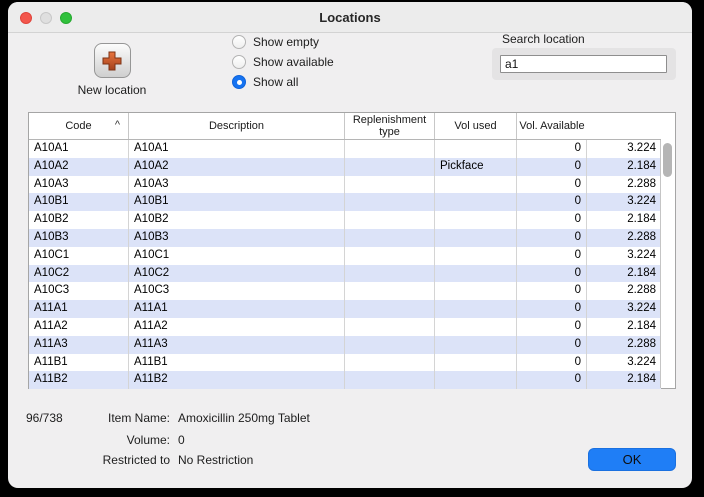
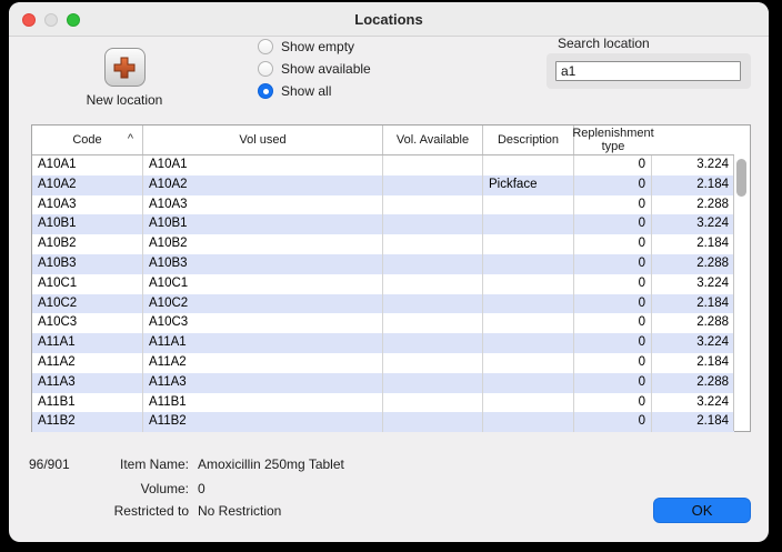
  Locations
  New location
  Show empty
  Show available
  Show all
  Search location
  a1
  Code
  ^
- Description
+ Vol used
- Replenishment type
+ Vol. Available
- Vol used
+ Description
- Vol. Available
+ Replenishment type
  A10A1
  A10A1
  0
  3.224
  A10A2
  A10A2
  Pickface
  0
  2.184
  A10A3
  A10A3
  0
  2.288
  A10B1
  A10B1
  0
  3.224
  A10B2
  A10B2
  0
  2.184
  A10B3
  A10B3
  0
  2.288
  A10C1
  A10C1
  0
  3.224
  A10C2
  A10C2
  0
  2.184
  A10C3
  A10C3
  0
  2.288
  A11A1
  A11A1
  0
  3.224
  A11A2
  A11A2
  0
  2.184
  A11A3
  A11A3
  0
  2.288
  A11B1
  A11B1
  0
  3.224
  A11B2
  A11B2
  0
  2.184
- 96/738
+ 96/901
  Item Name:
  Amoxicillin 250mg Tablet
  Volume:
  0
  Restricted to
  No Restriction
  OK
